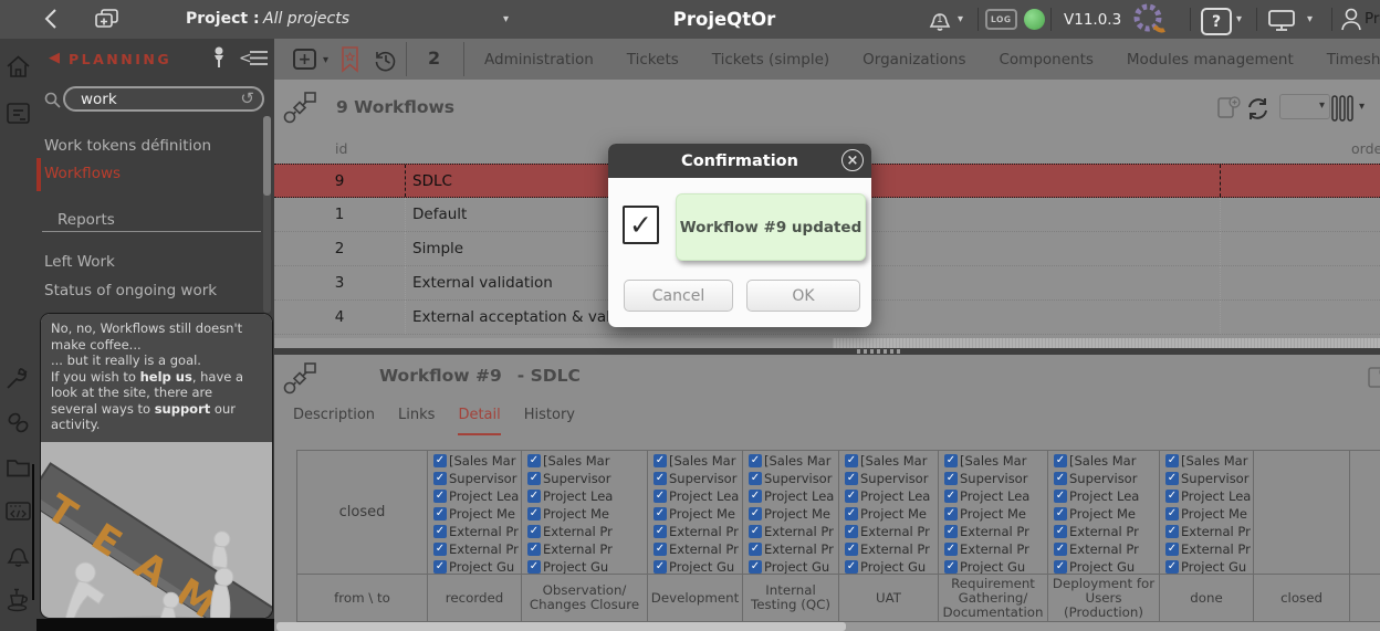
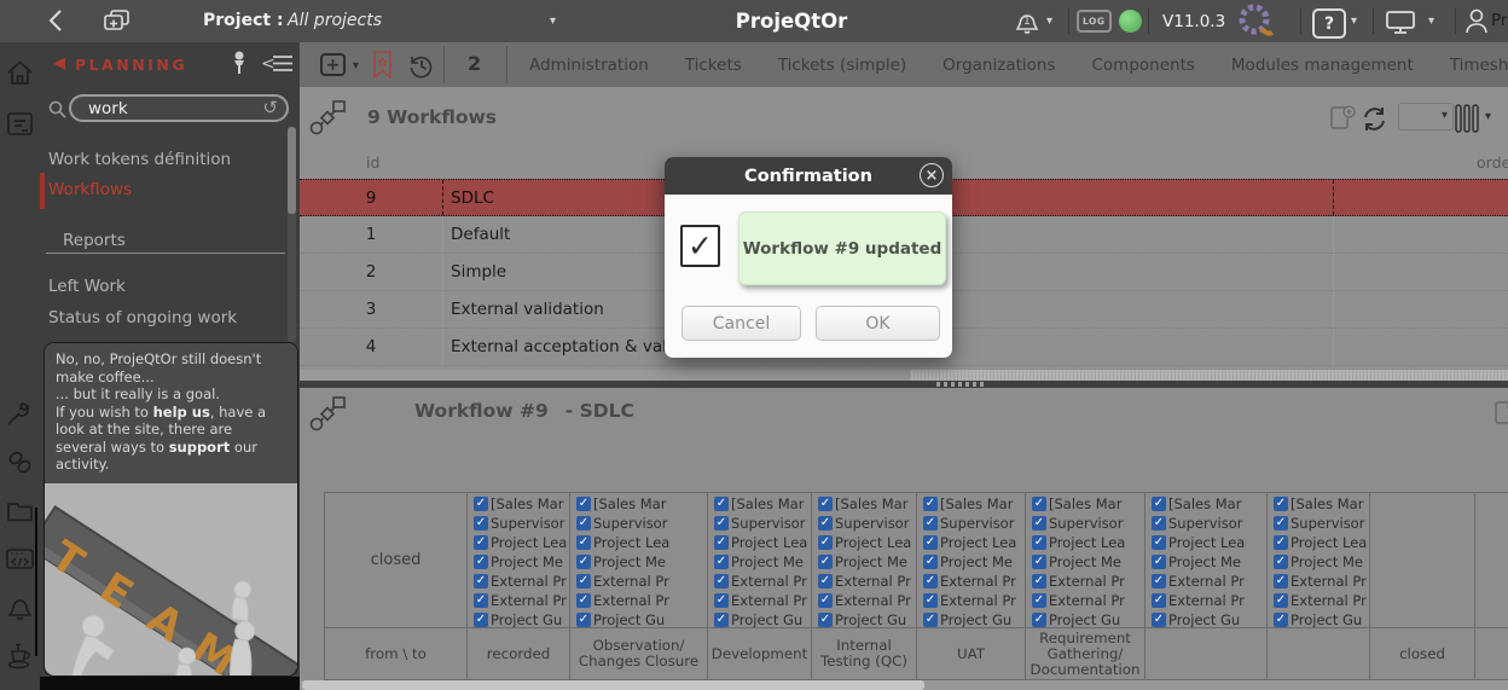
  Project :
  All projects
  ▾
  ProjeQtOr
  1
  ▾
  LOG
  V11.0.3
  ?
  ▾
  ▾
  ◀
  PLANNING
  <
  work
  ↺
  Work tokens définition
  Workflows
  Reports
  Left Work
  Status of ongoing work
- No, no, Workflows still doesn't make coffee...
+ No, no, ProjeQtOr still doesn't make coffee...
  ... but it really is a goal.
  If you wish to help us, have a look at the site, there are several ways to support our activity.
  +
  ▾
  2
  Administration
  Tickets
  Tickets (simple)
  Organizations
  Components
  Modules management
  9 Workflows
  ▾
  ▾
  id
  orde
  9
  SDLC
  1
  Default
  2
  Simple
  3
  External validation
  4
  External acceptation & va
  Workflow #9 - SDLC
- Description
- Links
- Detail
- History
  closed
  from \ to
  ✓
  [Sales Mar
  ✓
  Supervisor
  ✓
  Project Lea
  ✓
  Project Me
  ✓
  External Pr
  ✓
  External Pr
  ✓
  Project Gu
  recorded
  ✓
  [Sales Mar
  ✓
  Supervisor
  ✓
  Project Lea
  ✓
  Project Me
  ✓
  External Pr
  ✓
  External Pr
  ✓
  Project Gu
  Observation/ Changes Closure
  ✓
  [Sales Mar
  ✓
  Supervisor
  ✓
  Project Lea
  ✓
  Project Me
  ✓
  External Pr
  ✓
  External Pr
  ✓
  Project Gu
  Development
  ✓
  [Sales Mar
  ✓
  Supervisor
  ✓
  Project Lea
  ✓
  Project Me
  ✓
  External Pr
  ✓
  External Pr
  ✓
  Project Gu
  Internal Testing (QC)
  ✓
  [Sales Mar
  ✓
  Supervisor
  ✓
  Project Lea
  ✓
  Project Me
  ✓
  External Pr
  ✓
  External Pr
  ✓
  Project Gu
  UAT
  ✓
  [Sales Mar
  ✓
  Supervisor
  ✓
  Project Lea
  ✓
  Project Me
  ✓
  External Pr
  ✓
  External Pr
  ✓
  Project Gu
  Requirement Gathering/ Documentation
  ✓
  [Sales Mar
  ✓
  Supervisor
  ✓
  Project Lea
  ✓
  Project Me
  ✓
  External Pr
  ✓
  External Pr
  ✓
  Project Gu
- Deployment for Users (Production)
  ✓
  [Sales Mar
  ✓
  Supervisor
  ✓
  Project Lea
  ✓
  Project Me
  ✓
  External Pr
  ✓
  External Pr
  ✓
  Project Gu
- done
  closed
  Confirmation
  ×
  ✓
  Workflow #9 updated
  Cancel
  OK
